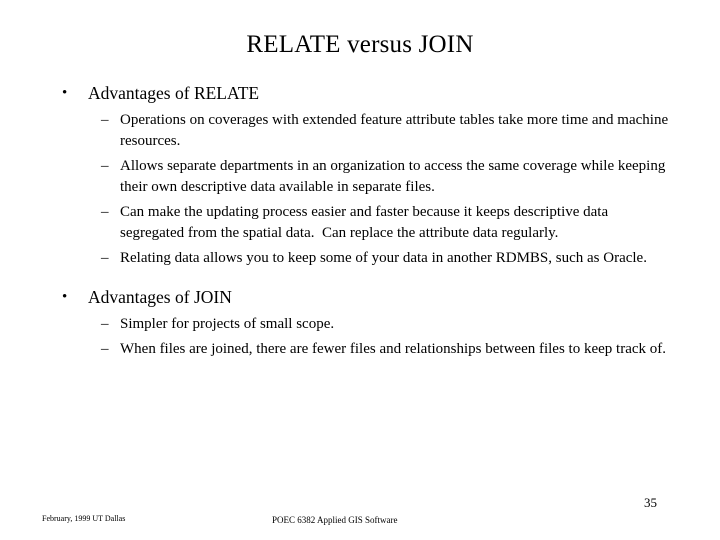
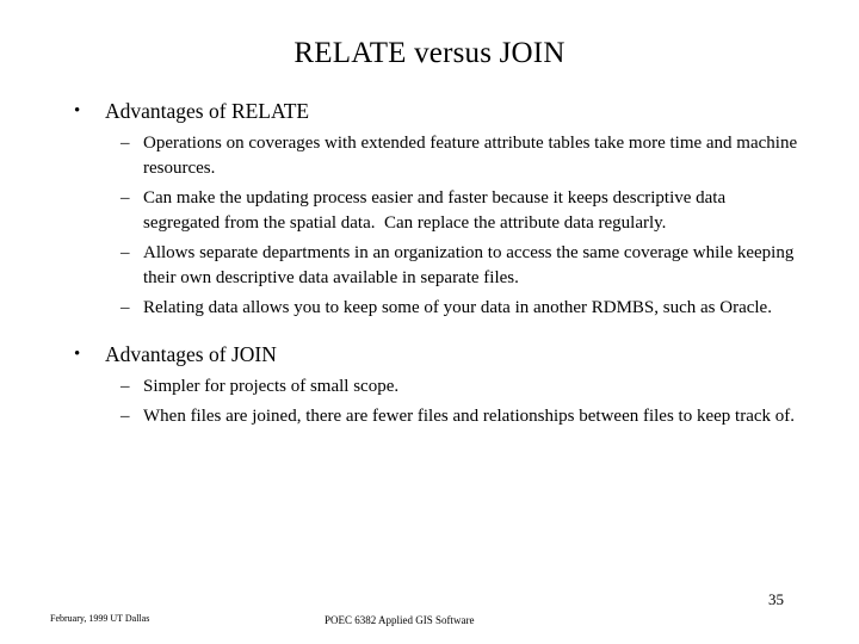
  RELATE versus JOIN
  •
  Advantages of RELATE
  –
  Operations on coverages with extended feature attribute tables take more time and machine resources.
  –
- Allows separate departments in an organization to access the same coverage while keeping their own descriptive data available in separate files.
+ Can make the updating process easier and faster because it keeps descriptive data segregated from the spatial data. Can replace the attribute data regularly.
  –
- Can make the updating process easier and faster because it keeps descriptive data segregated from the spatial data. Can replace the attribute data regularly.
+ Allows separate departments in an organization to access the same coverage while keeping their own descriptive data available in separate files.
  –
  Relating data allows you to keep some of your data in another RDMBS, such as Oracle.
  •
  Advantages of JOIN
  –
  Simpler for projects of small scope.
  –
  When files are joined, there are fewer files and relationships between files to keep track of.
  February, 1999 UT Dallas
  POEC 6382 Applied GIS Software
  35
